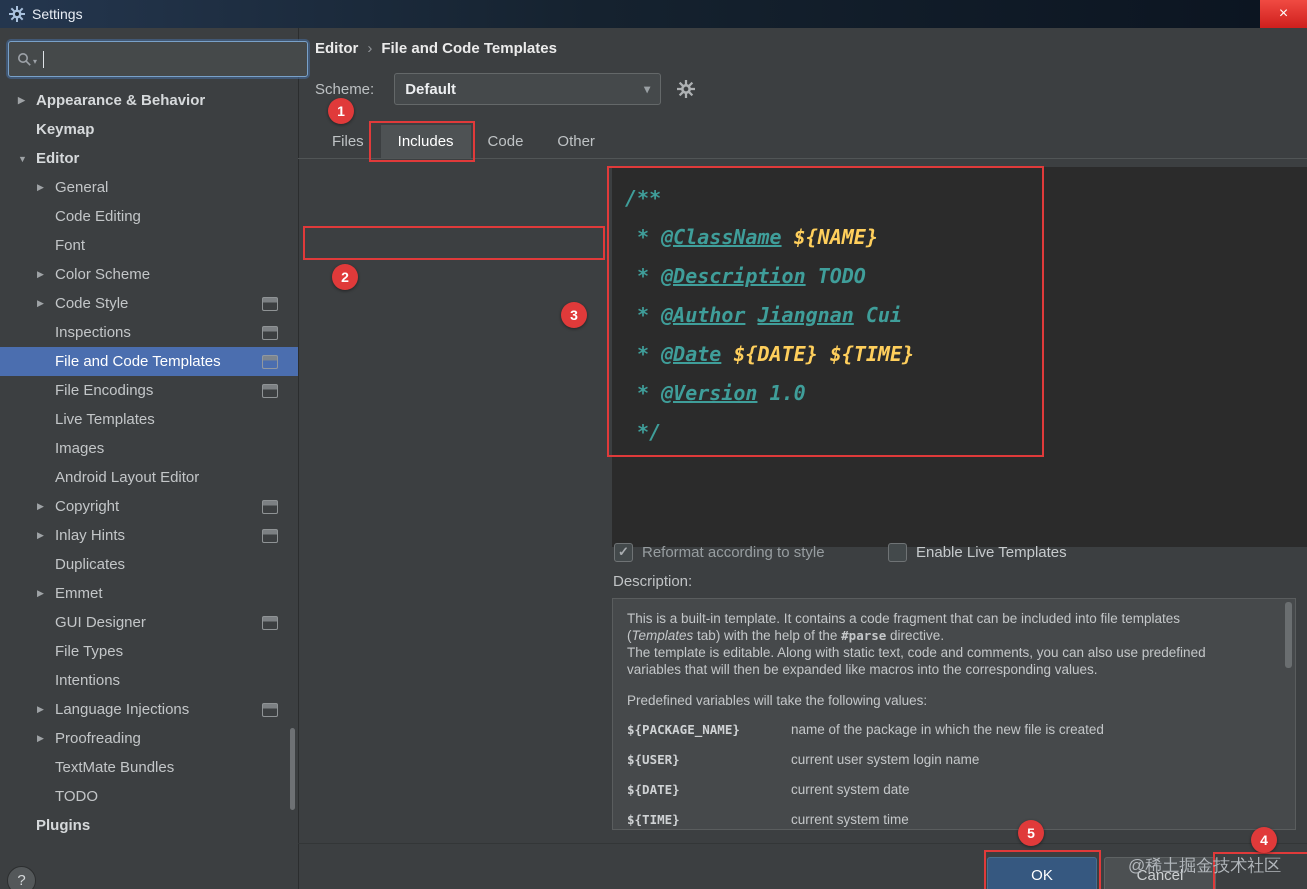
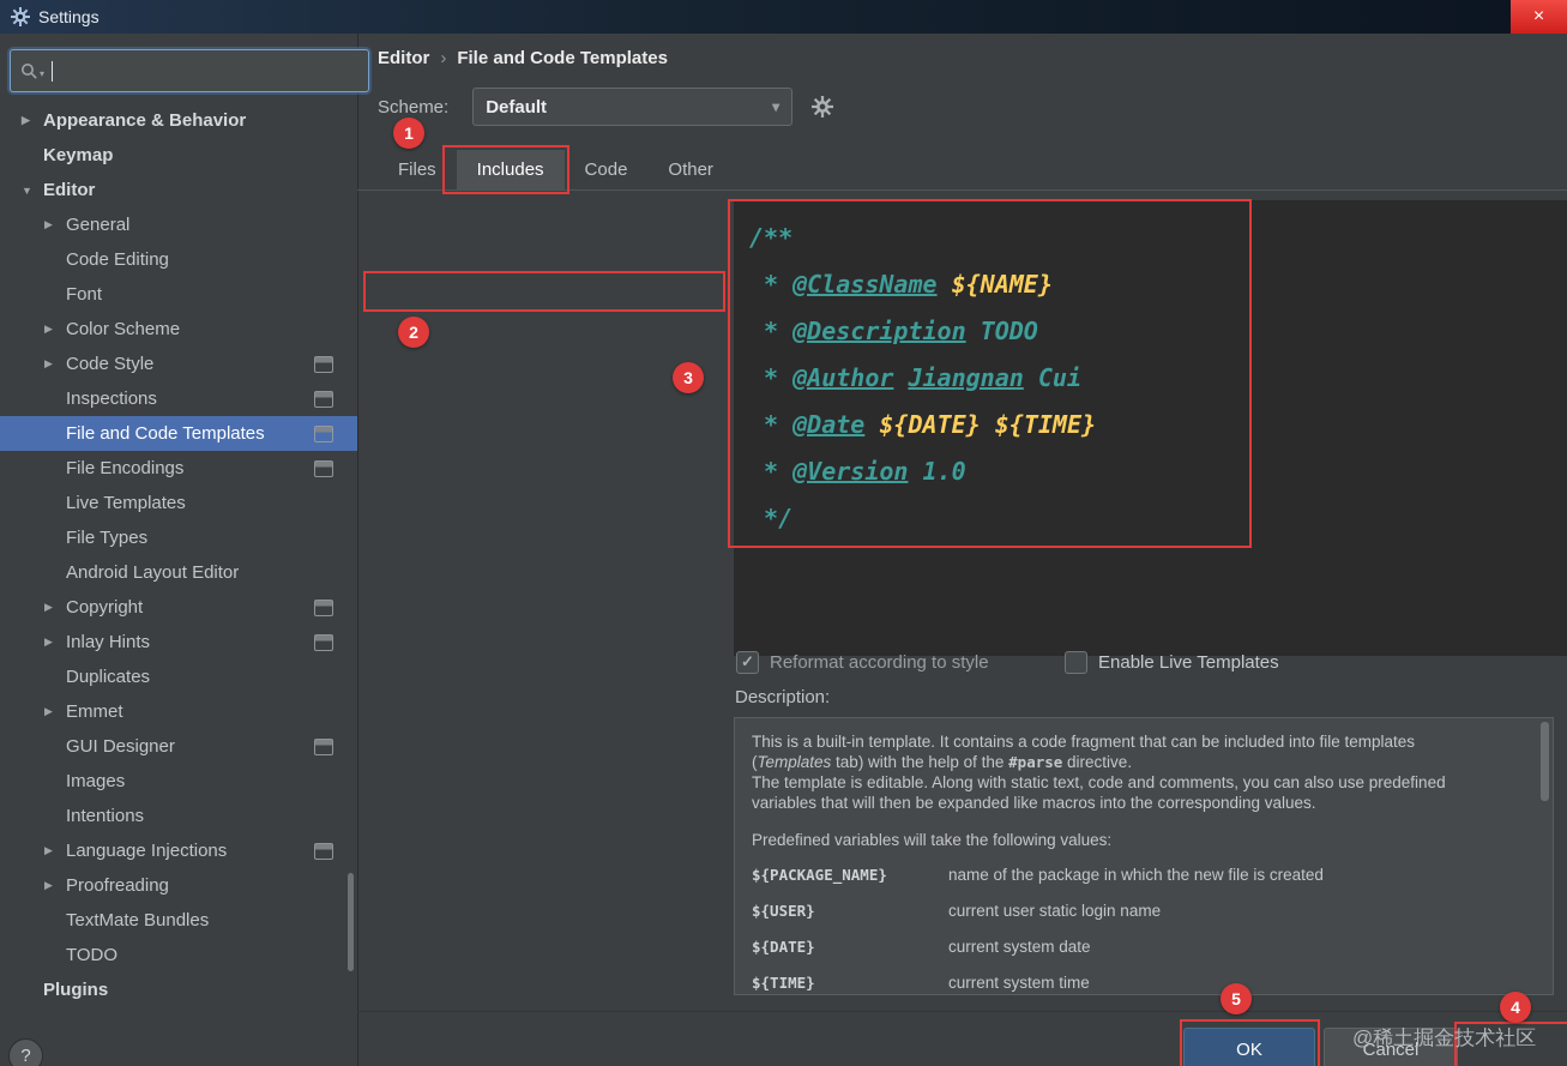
  Settings
  ×
  ▾
  ▶
  Appearance & Behavior
  Keymap
  ▼
  Editor
  ▶
  General
  Code Editing
  Font
  ▶
  Color Scheme
  ▶
  Code Style
  Inspections
  File and Code Templates
  File Encodings
  Live Templates
- Images
+ File Types
  Android Layout Editor
  ▶
  Copyright
  ▶
  Inlay Hints
  Duplicates
  ▶
  Emmet
  GUI Designer
- File Types
+ Images
  Intentions
  ▶
  Language Injections
  ▶
  Proofreading
  TextMate Bundles
  TODO
  Plugins
  Editor
  ›
  File and Code Templates
  Scheme:
  Default
  ▾
  Files
  Includes
  Code
  Other
  /**
  * @ClassName ${NAME}
  * @Description TODO
  * @Author Jiangnan Cui
  * @Date ${DATE} ${TIME}
  * @Version 1.0
  */
  ✓
  Reformat according to style
  Enable Live Templates
  Description:
  This is a built-in template. It contains a code fragment that can be included into file templates
  (Templates tab) with the help of the #parse directive.
  The template is editable. Along with static text, code and comments, you can also use predefined
  variables that will then be expanded like macros into the corresponding values.
  Predefined variables will take the following values:
  ${PACKAGE_NAME}
  name of the package in which the new file is created
  ${USER}
- current user system login name
+ current user static login name
  ${DATE}
  current system date
  ${TIME}
  current system time
  OK
  Cancel
  ?
  1
  2
  3
  4
  5
  @稀土掘金技术社区
